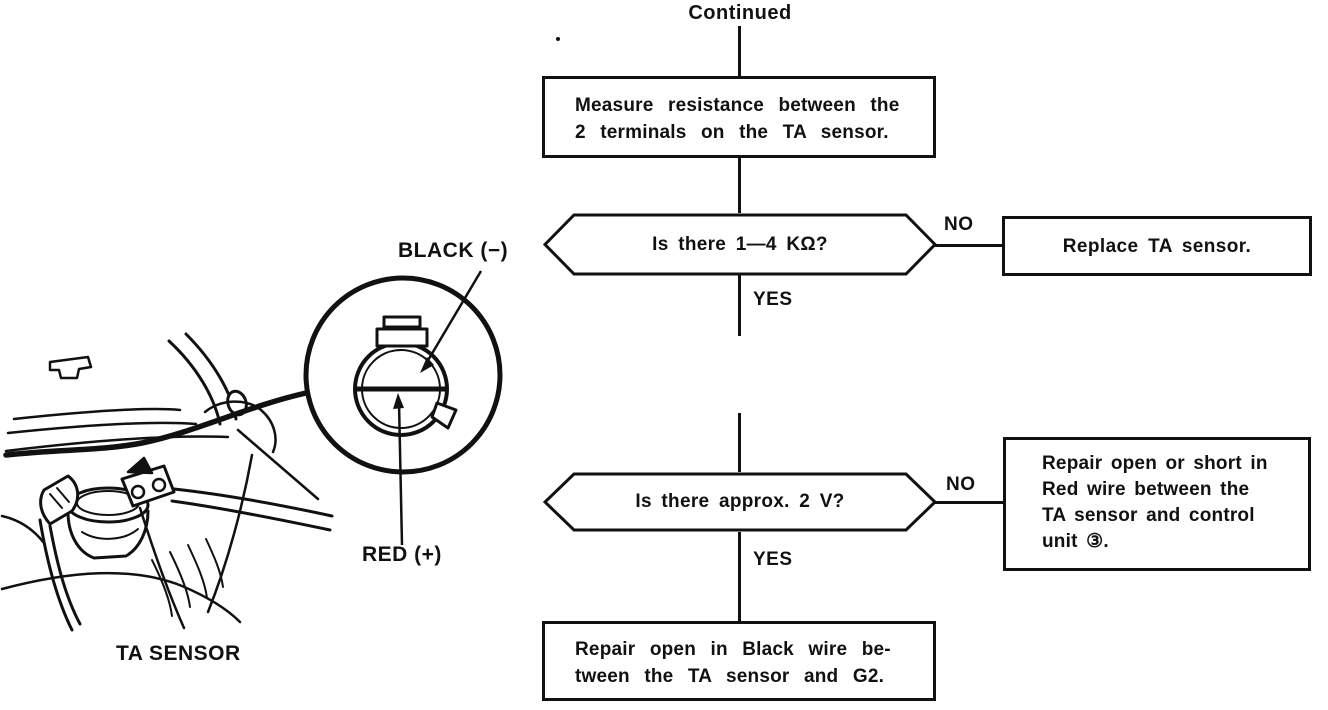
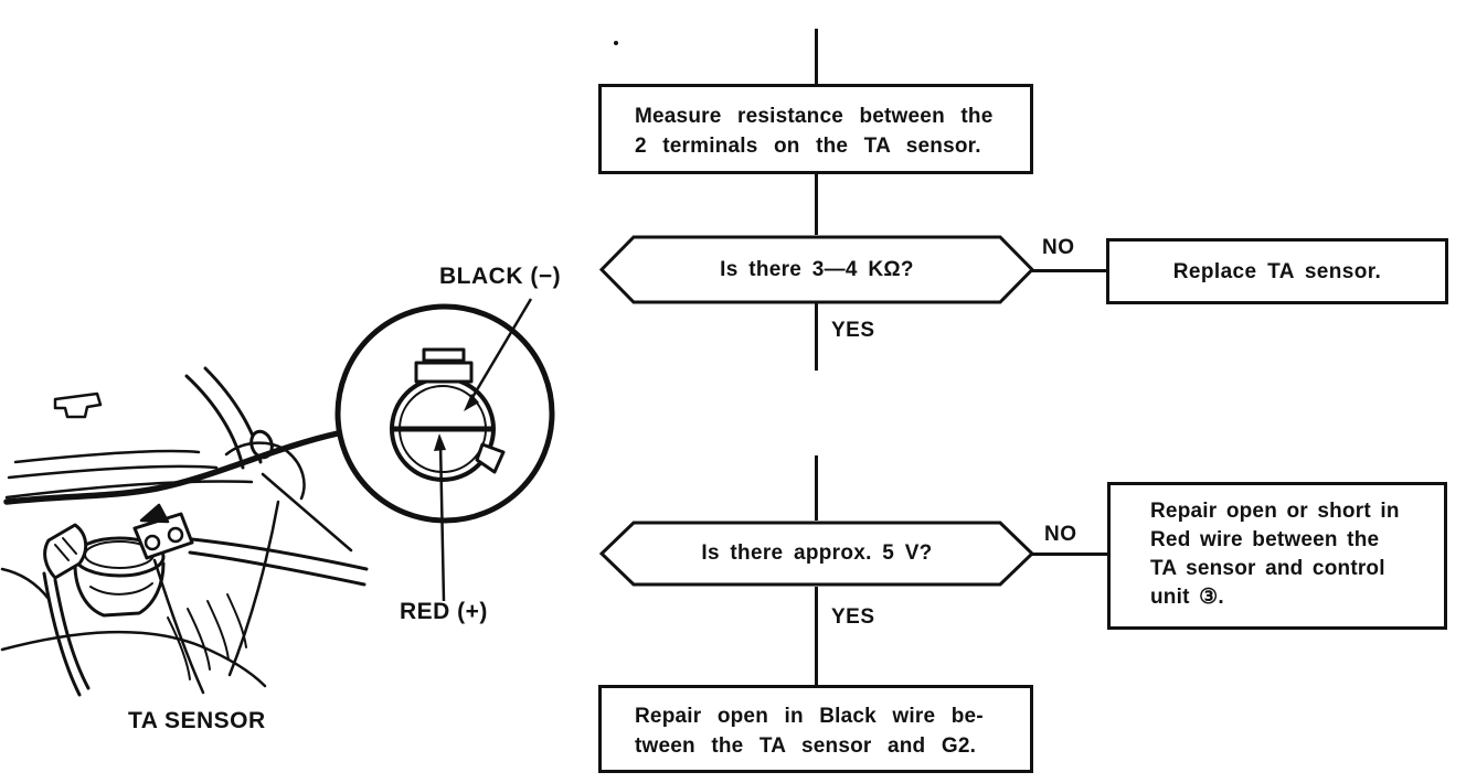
  BLACK (−)
  RED (+)
  TA SENSOR
- Continued
  Measure resistance between the
  2 terminals on the TA sensor.
- Is there 1—4 KΩ?
+ Is there 3—4 KΩ?
  NO
  Replace TA sensor.
  YES
- Is there approx. 2 V?
+ Is there approx. 5 V?
  NO
  Repair open or short in
  Red wire between the
  TA sensor and control
  unit ③.
  YES
  Repair open in Black wire be-
  tween the TA sensor and G2.
